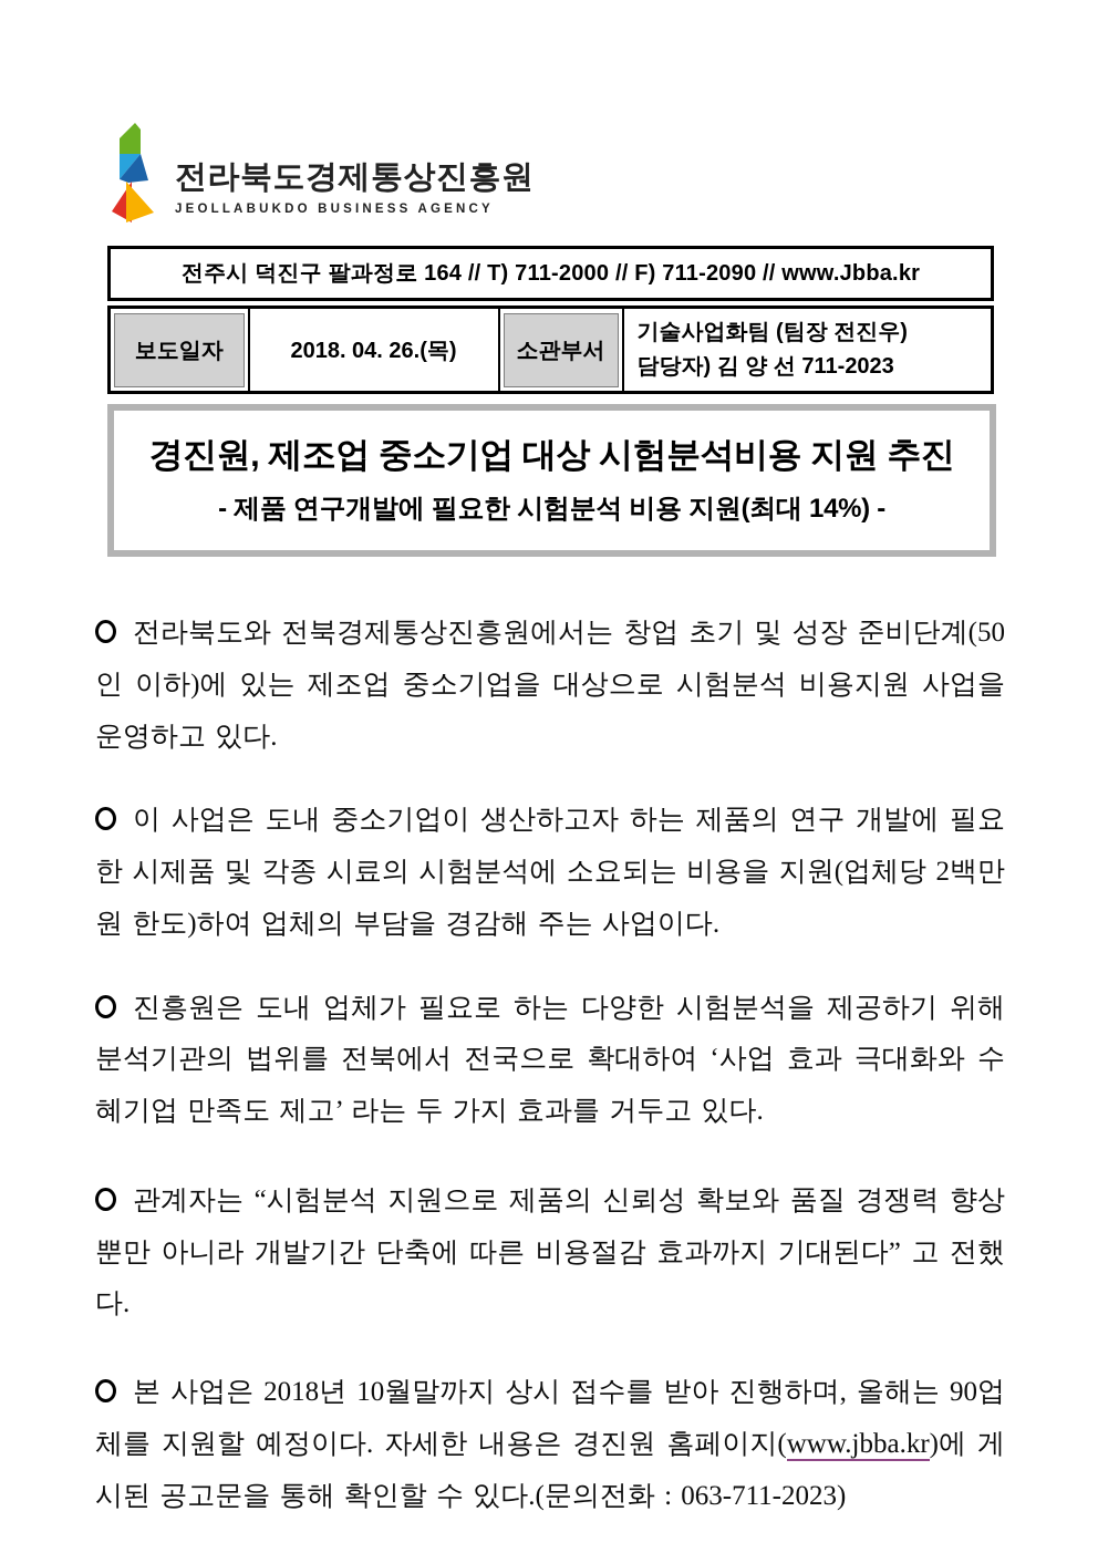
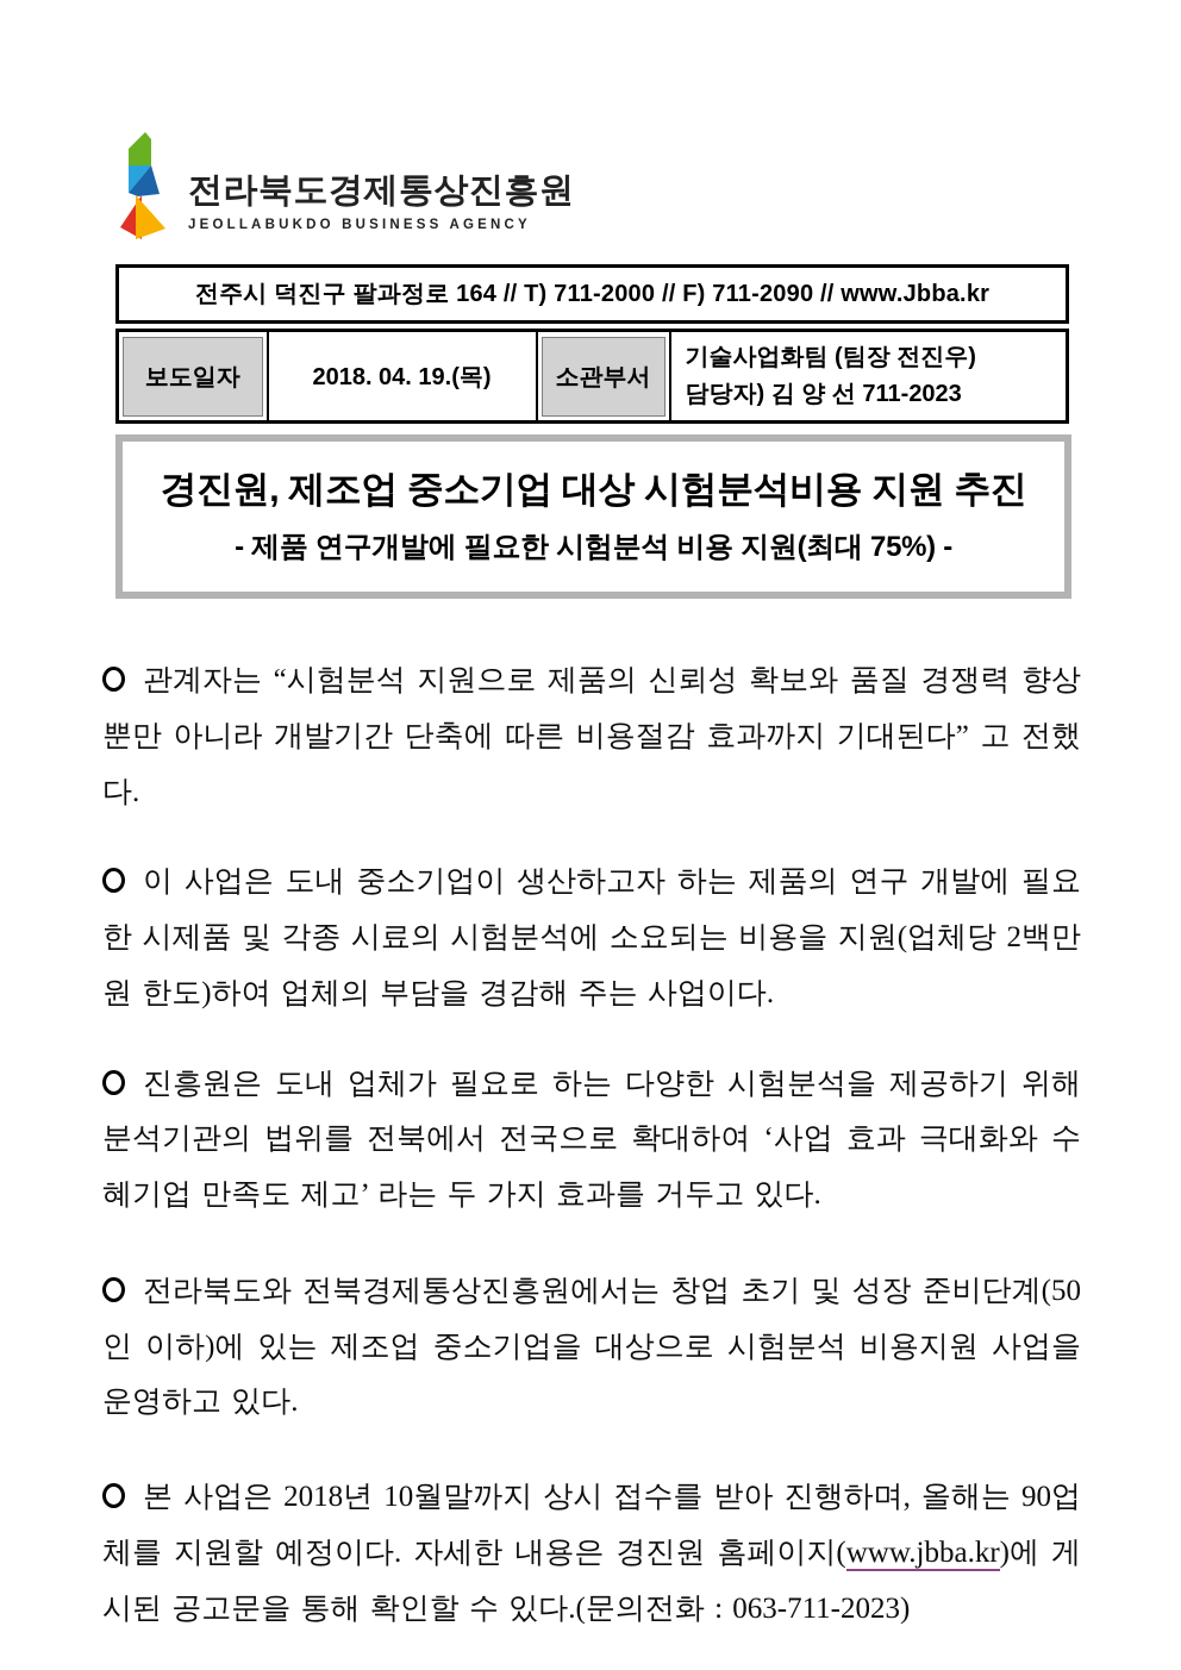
  전라북도경제통상진흥원
  JEOLLABUKDO BUSINESS AGENCY
  전주시 덕진구 팔과정로 164 // T) 711-2000 // F) 711-2090 // www.Jbba.kr
- 보도일자	2018. 04. 26.(목)	소관부서	기술사업화팀 (팀장 전진우) 담당자) 김 양 선 711-2023
+ 보도일자	2018. 04. 19.(목)	소관부서	기술사업화팀 (팀장 전진우) 담당자) 김 양 선 711-2023
  경진원, 제조업 중소기업 대상 시험분석비용 지원 추진
- - 제품 연구개발에 필요한 시험분석 비용 지원(최대 14%) -
+ - 제품 연구개발에 필요한 시험분석 비용 지원(최대 75%) -
- 전라북도와 전북경제통상진흥원에서는 창업 초기 및 성장 준비단계(50인 이하)에 있는 제조업 중소기업을 대상으로 시험분석 비용지원 사업을 운영하고 있다.
+ 관계자는 “시험분석 지원으로 제품의 신뢰성 확보와 품질 경쟁력 향상뿐만 아니라 개발기간 단축에 따른 비용절감 효과까지 기대된다” 고 전했다.
  이 사업은 도내 중소기업이 생산하고자 하는 제품의 연구 개발에 필요한 시제품 및 각종 시료의 시험분석에 소요되는 비용을 지원(업체당 2백만원 한도)하여 업체의 부담을 경감해 주는 사업이다.
  진흥원은 도내 업체가 필요로 하는 다양한 시험분석을 제공하기 위해 분석기관의 법위를 전북에서 전국으로 확대하여 ‘사업 효과 극대화와 수혜기업 만족도 제고’ 라는 두 가지 효과를 거두고 있다.
- 관계자는 “시험분석 지원으로 제품의 신뢰성 확보와 품질 경쟁력 향상뿐만 아니라 개발기간 단축에 따른 비용절감 효과까지 기대된다” 고 전했다.
+ 전라북도와 전북경제통상진흥원에서는 창업 초기 및 성장 준비단계(50인 이하)에 있는 제조업 중소기업을 대상으로 시험분석 비용지원 사업을 운영하고 있다.
  본 사업은 2018년 10월말까지 상시 접수를 받아 진행하며, 올해는 90업체를 지원할 예정이다. 자세한 내용은 경진원 홈페이지(www.jbba.kr)에 게시된 공고문을 통해 확인할 수 있다.(문의전화 : 063-711-2023)
